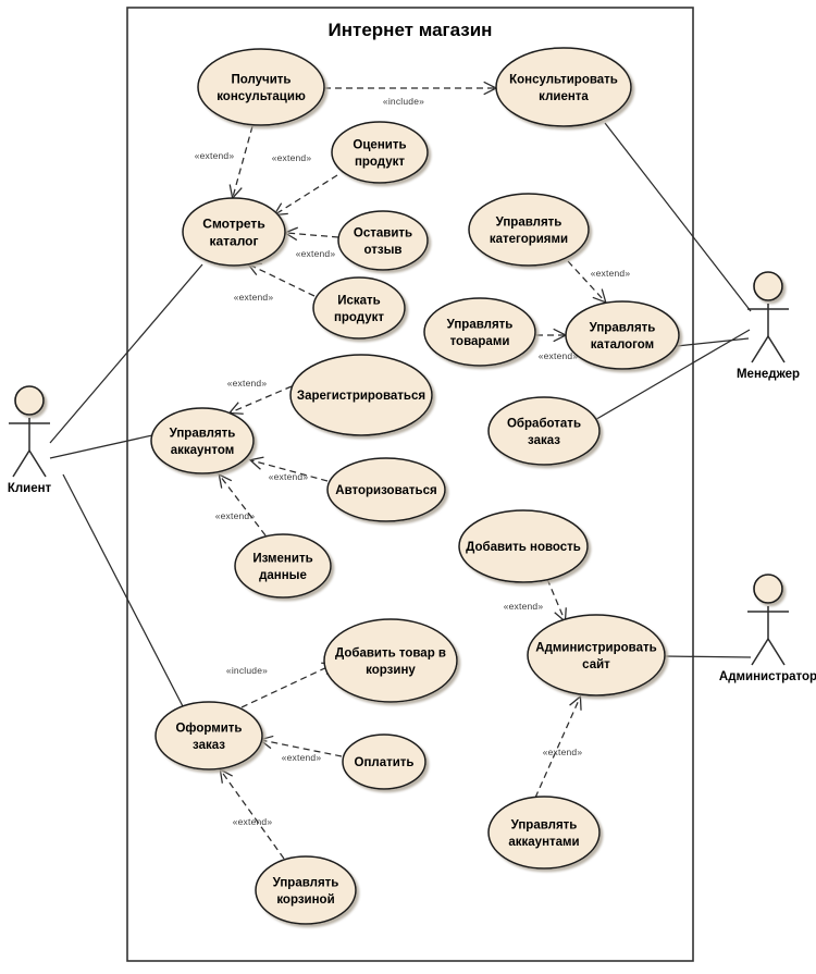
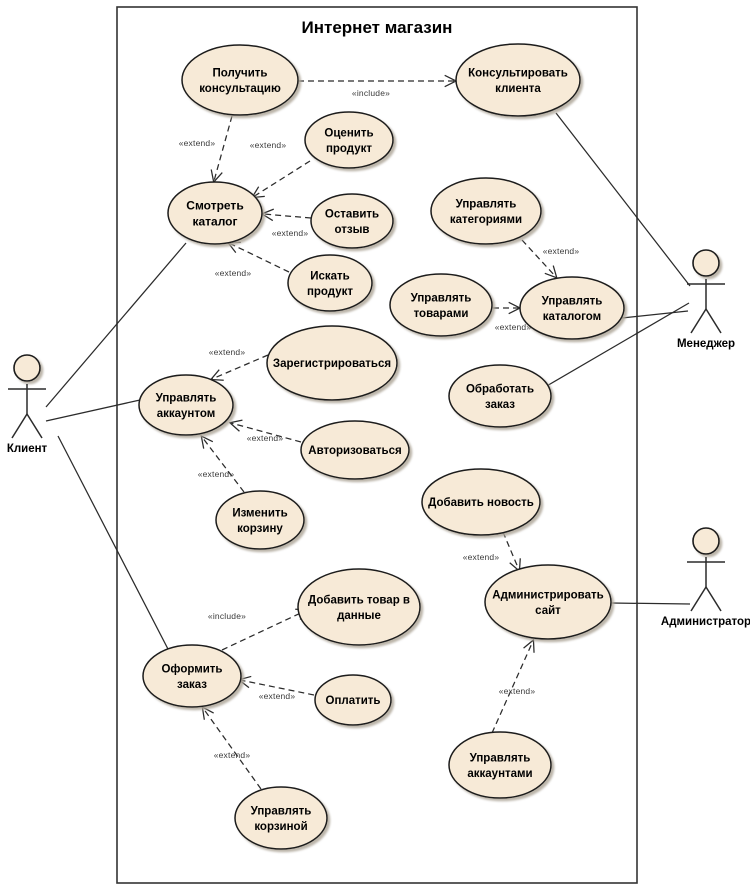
  Интернет магазин
  «include»
  «extend»
  «extend»
  «extend»
  «extend»
  «extend»
  «extend»
  «extend»
  «extend»
  «extend»
  «extend»
  «include»
  «extend»
  «extend»
  «extend»
  Получить
  консультацию
  Консультировать
  клиента
  Оценить
  продукт
  Смотреть
  каталог
  Оставить
  отзыв
  Управлять
  категориями
  Искать
  продукт
  Управлять
  товарами
  Управлять
  каталогом
  Зарегистрироваться
  Обработать
  заказ
  Управлять
  аккаунтом
  Авторизоваться
  Изменить
- данные
+ корзину
  Добавить новость
  Добавить товар в
- корзину
+ данные
  Администрировать
  сайт
  Оформить
  заказ
  Оплатить
  Управлять
  аккаунтами
  Управлять
  корзиной
  Клиент
  Менеджер
  Администратор
